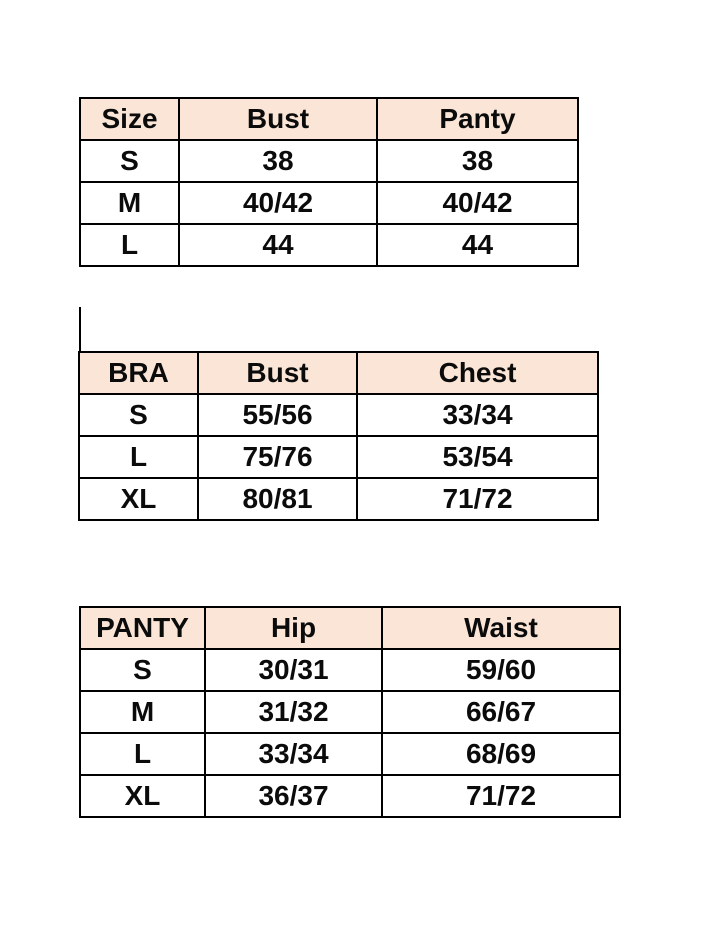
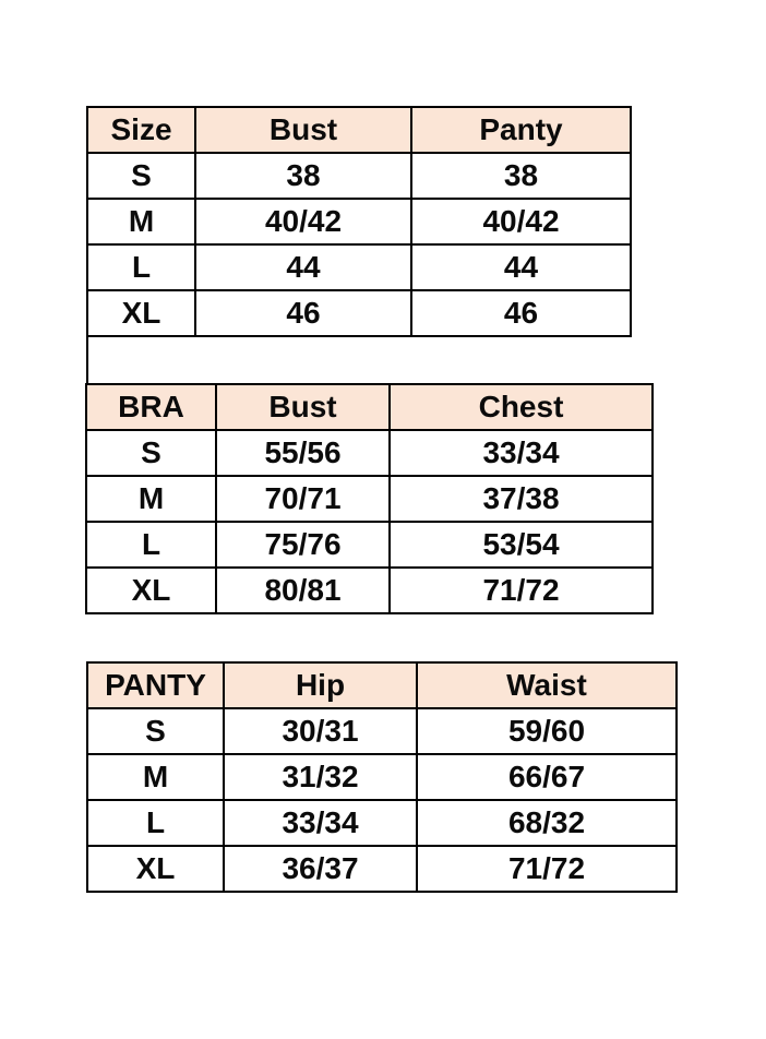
  Size	Bust	Panty
  S	38	38
  M	40/42	40/42
  L	44	44
+ XL	46	46
  BRA	Bust	Chest
  S	55/56	33/34
+ M	70/71	37/38
  L	75/76	53/54
  XL	80/81	71/72
  PANTY	Hip	Waist
  S	30/31	59/60
  M	31/32	66/67
- L	33/34	68/69
+ L	33/34	68/32
  XL	36/37	71/72
